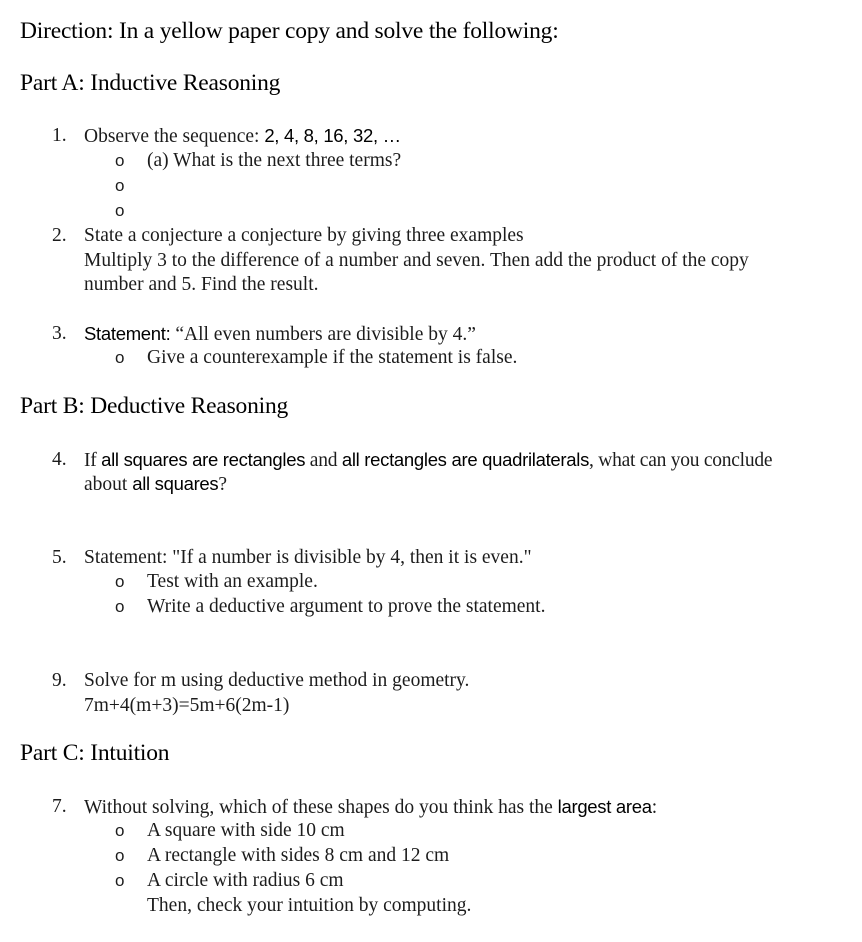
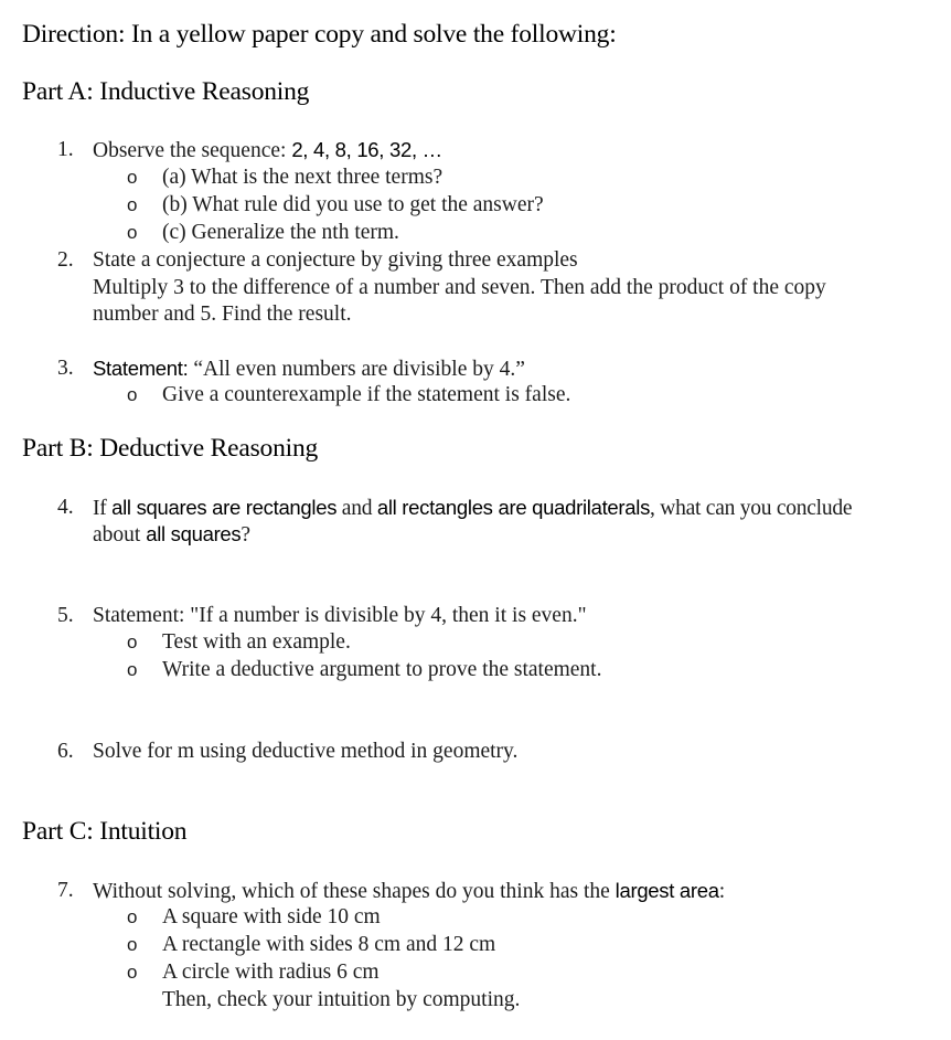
  Direction: In a yellow paper copy and solve the following:
  Part A: Inductive Reasoning
  1.
  Observe the sequence: 2, 4, 8, 16, 32, …
  o
  (a) What is the next three terms?
  o
+ (b) What rule did you use to get the answer?
  o
+ (c) Generalize the nth term.
  2.
  State a conjecture a conjecture by giving three examples
  Multiply 3 to the difference of a number and seven. Then add the product of the copy
  number and 5. Find the result.
  3.
  Statement: “All even numbers are divisible by 4.”
  o
  Give a counterexample if the statement is false.
  Part B: Deductive Reasoning
  4.
  If all squares are rectangles and all rectangles are quadrilaterals, what can you conclude
  about all squares?
  5.
  Statement: "If a number is divisible by 4, then it is even."
  o
  Test with an example.
  o
  Write a deductive argument to prove the statement.
- 9.
+ 6.
  Solve for m using deductive method in geometry.
- 7m+4(m+3)=5m+6(2m-1)
  Part C: Intuition
  7.
  Without solving, which of these shapes do you think has the largest area:
  o
  A square with side 10 cm
  o
  A rectangle with sides 8 cm and 12 cm
  o
  A circle with radius 6 cm
  Then, check your intuition by computing.
